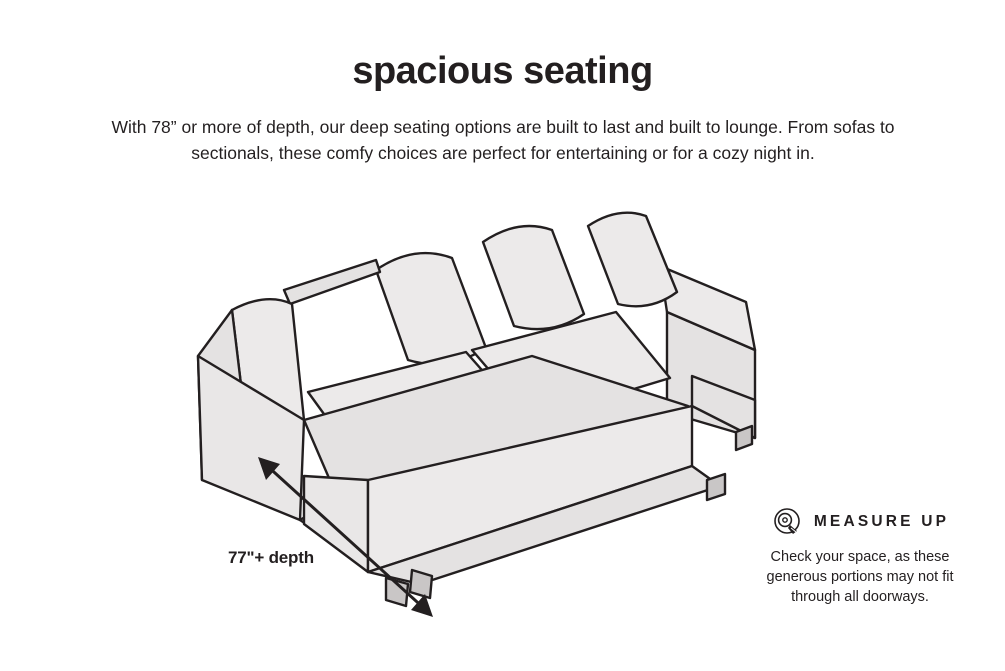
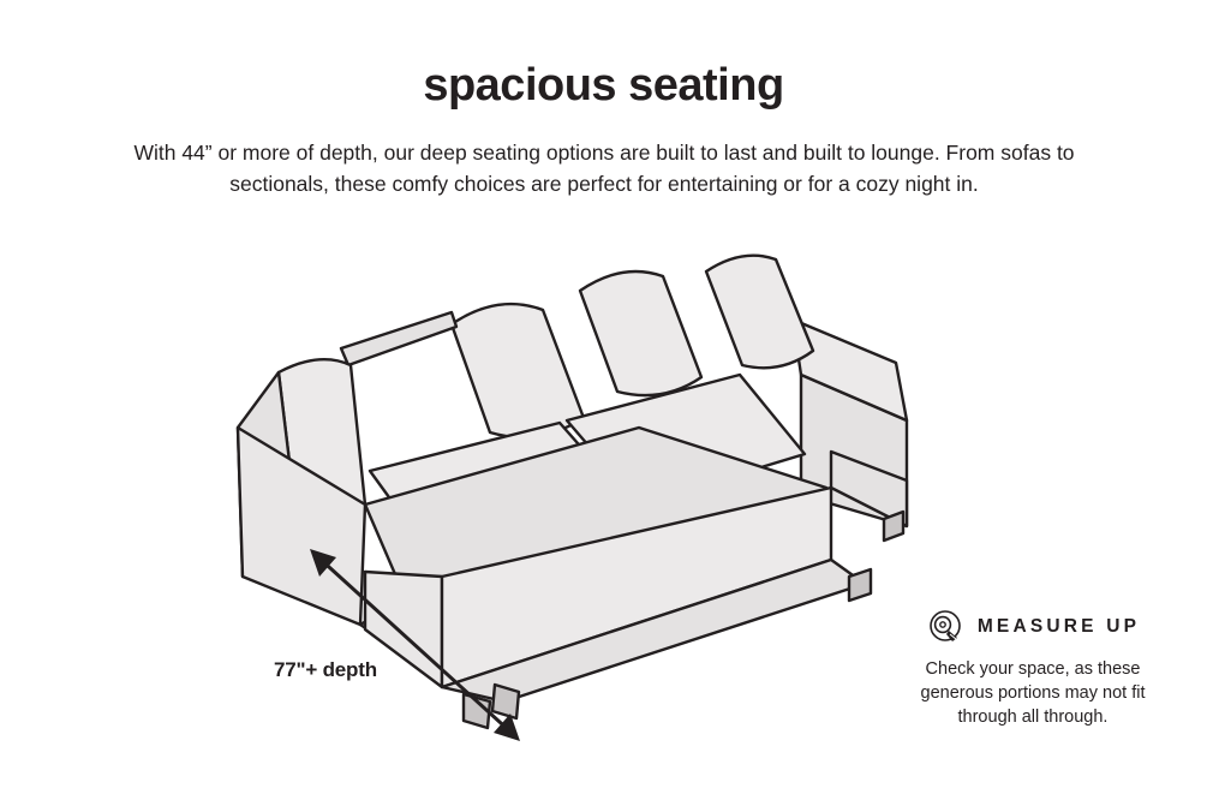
  spacious seating
- With 78” or more of depth, our deep seating options are built to last and built to lounge. From sofas to sectionals, these comfy choices are perfect for entertaining or for a cozy night in.
+ With 44” or more of depth, our deep seating options are built to last and built to lounge. From sofas to sectionals, these comfy choices are perfect for entertaining or for a cozy night in.
  77"+ depth
  MEASURE UP
- Check your space, as these generous portions may not fit through all doorways.
+ Check your space, as these generous portions may not fit through all through.
